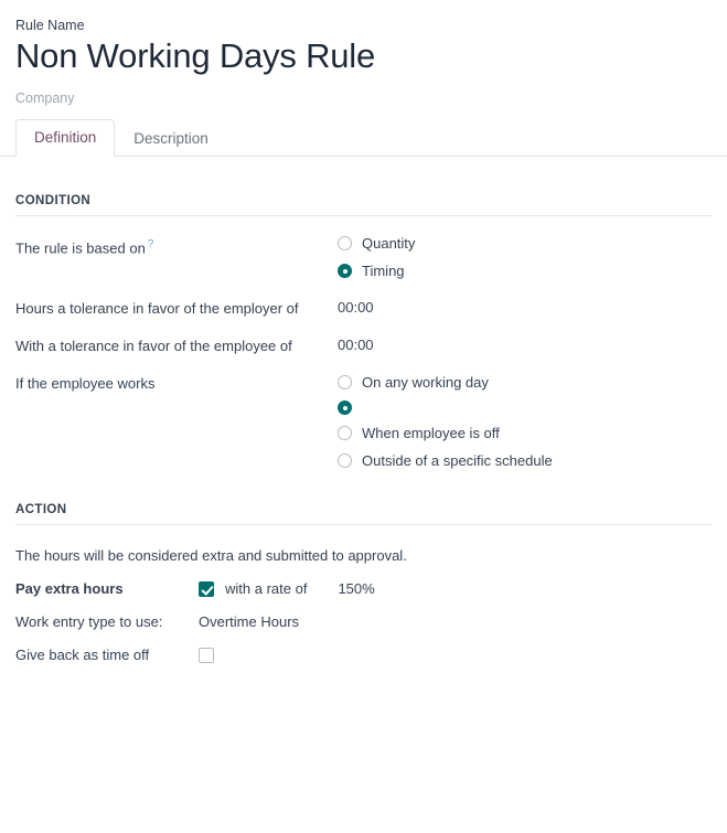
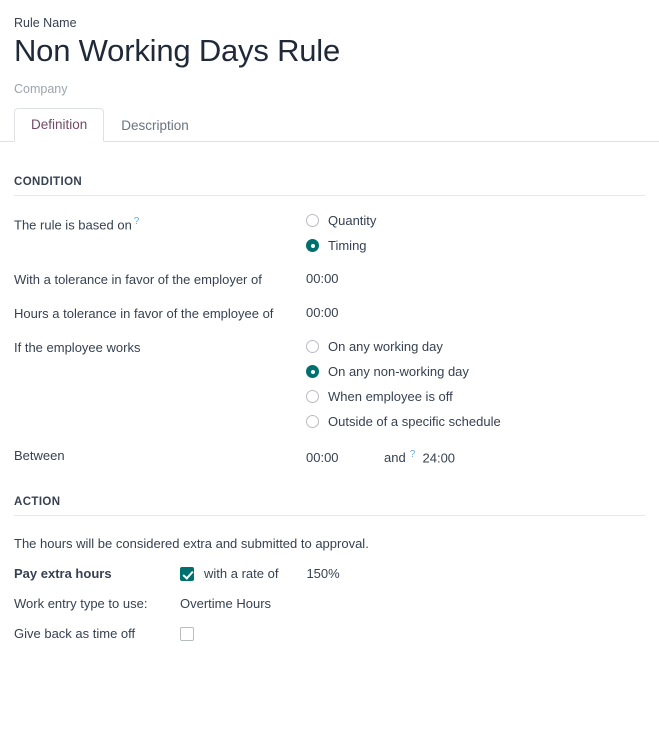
  Rule Name
  Non Working Days Rule
  Company
  Definition
  Description
  CONDITION
  The rule is based on ?
  Quantity
  Timing
- Hours a tolerance in favor of the employer of
+ With a tolerance in favor of the employer of
  00:00
- With a tolerance in favor of the employee of
+ Hours a tolerance in favor of the employee of
  00:00
  If the employee works
  On any working day
+ On any non-working day
  When employee is off
  Outside of a specific schedule
+ Between
+ 00:00 and ? 24:00
  ACTION
  The hours will be considered extra and submitted to approval.
  Pay extra hours
  with a rate of
  150%
  Work entry type to use:
  Overtime Hours
  Give back as time off
